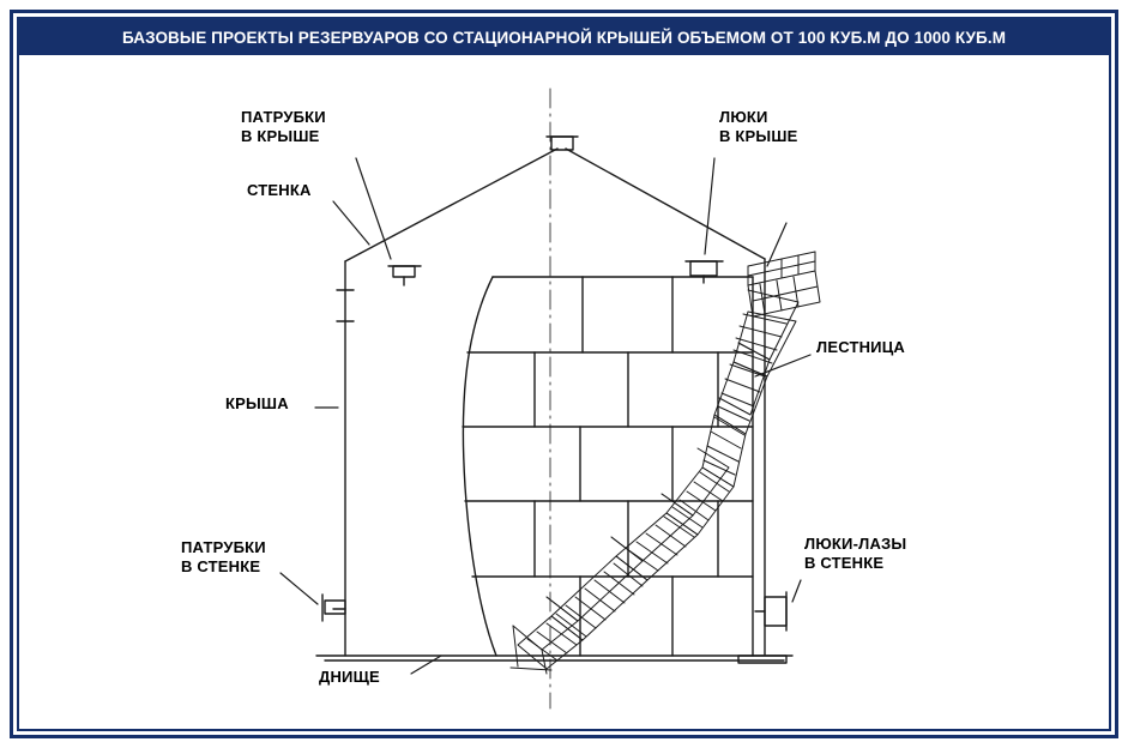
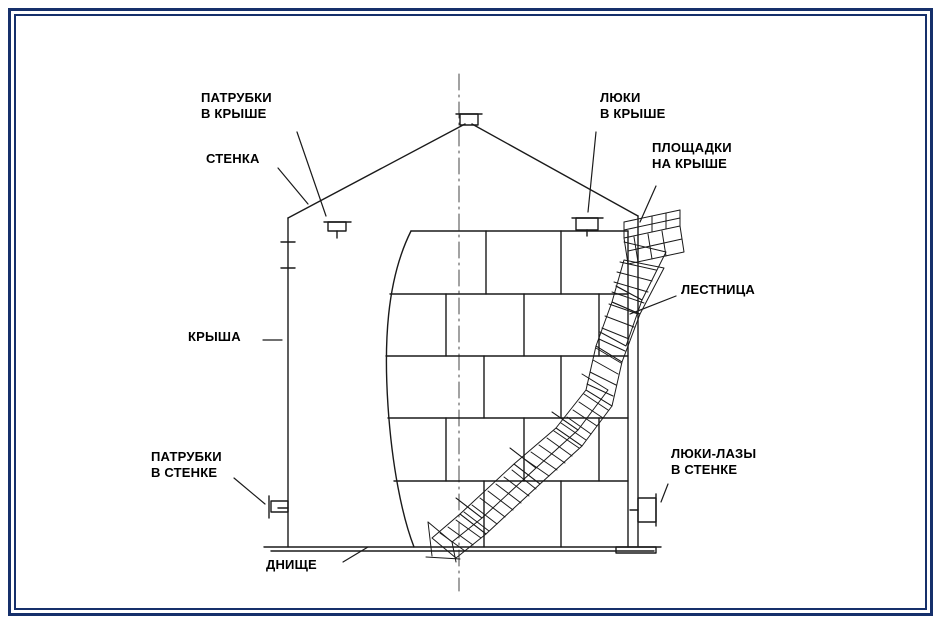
- БАЗОВЫЕ ПРОЕКТЫ РЕЗЕРВУАРОВ СО СТАЦИОНАРНОЙ КРЫШЕЙ ОБЪЕМОМ ОТ 100 КУБ.М ДО 1000 КУБ.М
  ПАТРУБКИ
  В КРЫШЕ
  СТЕНКА
  ЛЮКИ
  В КРЫШЕ
+ ПЛОЩАДКИ
+ НА КРЫШЕ
  ЛЕСТНИЦА
  КРЫША
  ПАТРУБКИ
  В СТЕНКЕ
  ЛЮКИ-ЛАЗЫ
  В СТЕНКЕ
  ДНИЩЕ
